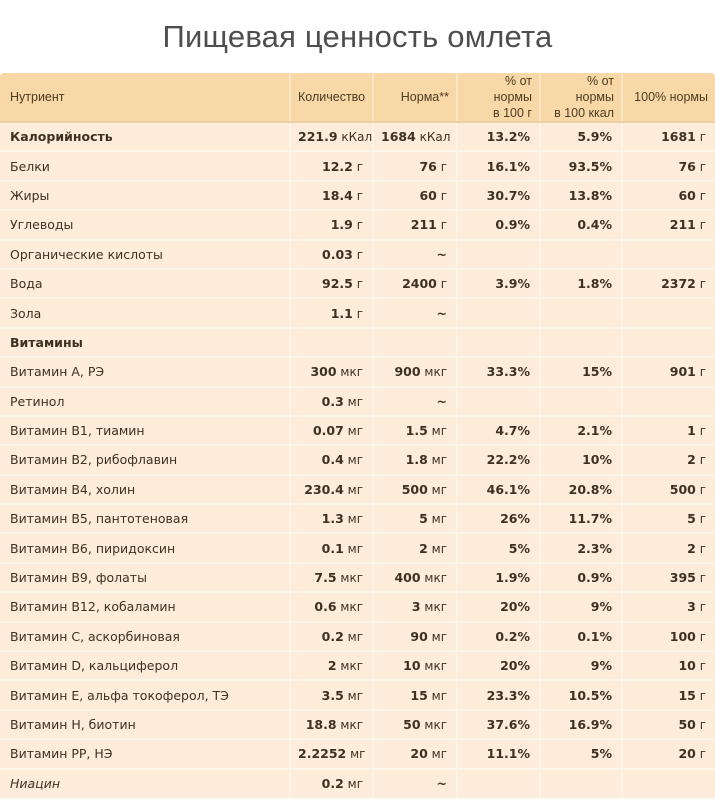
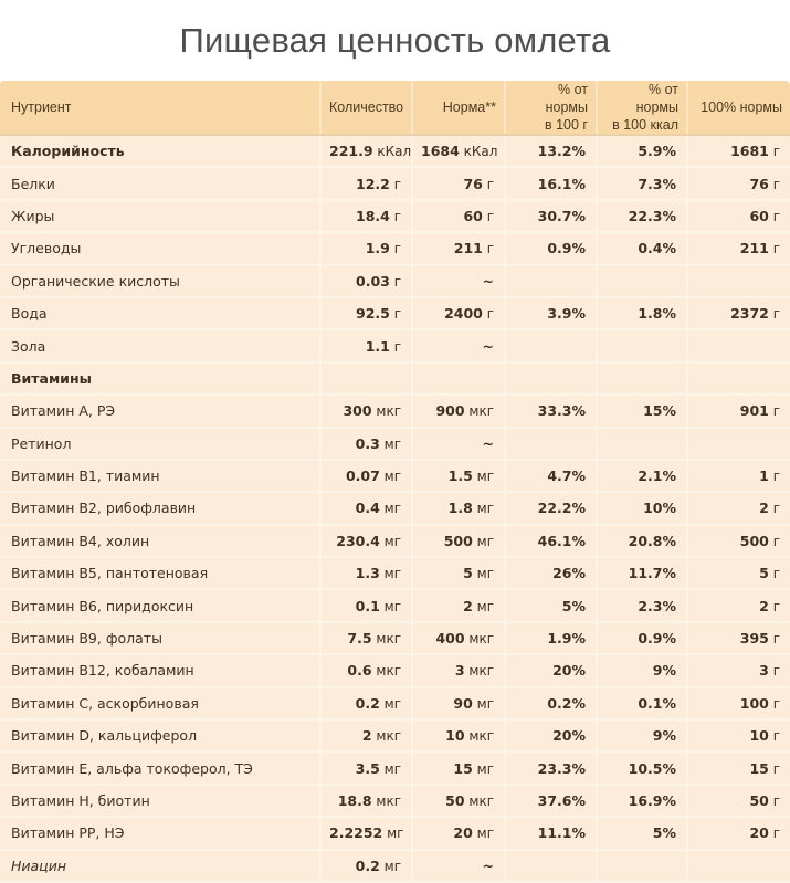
  Пищевая ценность омлета
  Нутриент	Количество	Норма**	% от нормы в 100 г	% от нормы в 100 ккал	100% нормы
  Калорийность	221.9 кКал	1684 кКал	13.2%	5.9%	1681 г
- Белки	12.2 г	76 г	16.1%	93.5%	76 г
+ Белки	12.2 г	76 г	16.1%	7.3%	76 г
- Жиры	18.4 г	60 г	30.7%	13.8%	60 г
+ Жиры	18.4 г	60 г	30.7%	22.3%	60 г
  Углеводы	1.9 г	211 г	0.9%	0.4%	211 г
  Органические кислоты	0.03 г	~
  Вода	92.5 г	2400 г	3.9%	1.8%	2372 г
  Зола	1.1 г	~
  Витамины
  Витамин А, РЭ	300 мкг	900 мкг	33.3%	15%	901 г
  Ретинол	0.3 мг	~
  Витамин В1, тиамин	0.07 мг	1.5 мг	4.7%	2.1%	1 г
  Витамин В2, рибофлавин	0.4 мг	1.8 мг	22.2%	10%	2 г
  Витамин В4, холин	230.4 мг	500 мг	46.1%	20.8%	500 г
  Витамин В5, пантотеновая	1.3 мг	5 мг	26%	11.7%	5 г
  Витамин В6, пиридоксин	0.1 мг	2 мг	5%	2.3%	2 г
  Витамин В9, фолаты	7.5 мкг	400 мкг	1.9%	0.9%	395 г
  Витамин В12, кобаламин	0.6 мкг	3 мкг	20%	9%	3 г
  Витамин С, аскорбиновая	0.2 мг	90 мг	0.2%	0.1%	100 г
  Витамин D, кальциферол	2 мкг	10 мкг	20%	9%	10 г
  Витамин Е, альфа токоферол, ТЭ	3.5 мг	15 мг	23.3%	10.5%	15 г
  Витамин Н, биотин	18.8 мкг	50 мкг	37.6%	16.9%	50 г
  Витамин РР, НЭ	2.2252 мг	20 мг	11.1%	5%	20 г
  Ниацин	0.2 мг	~
